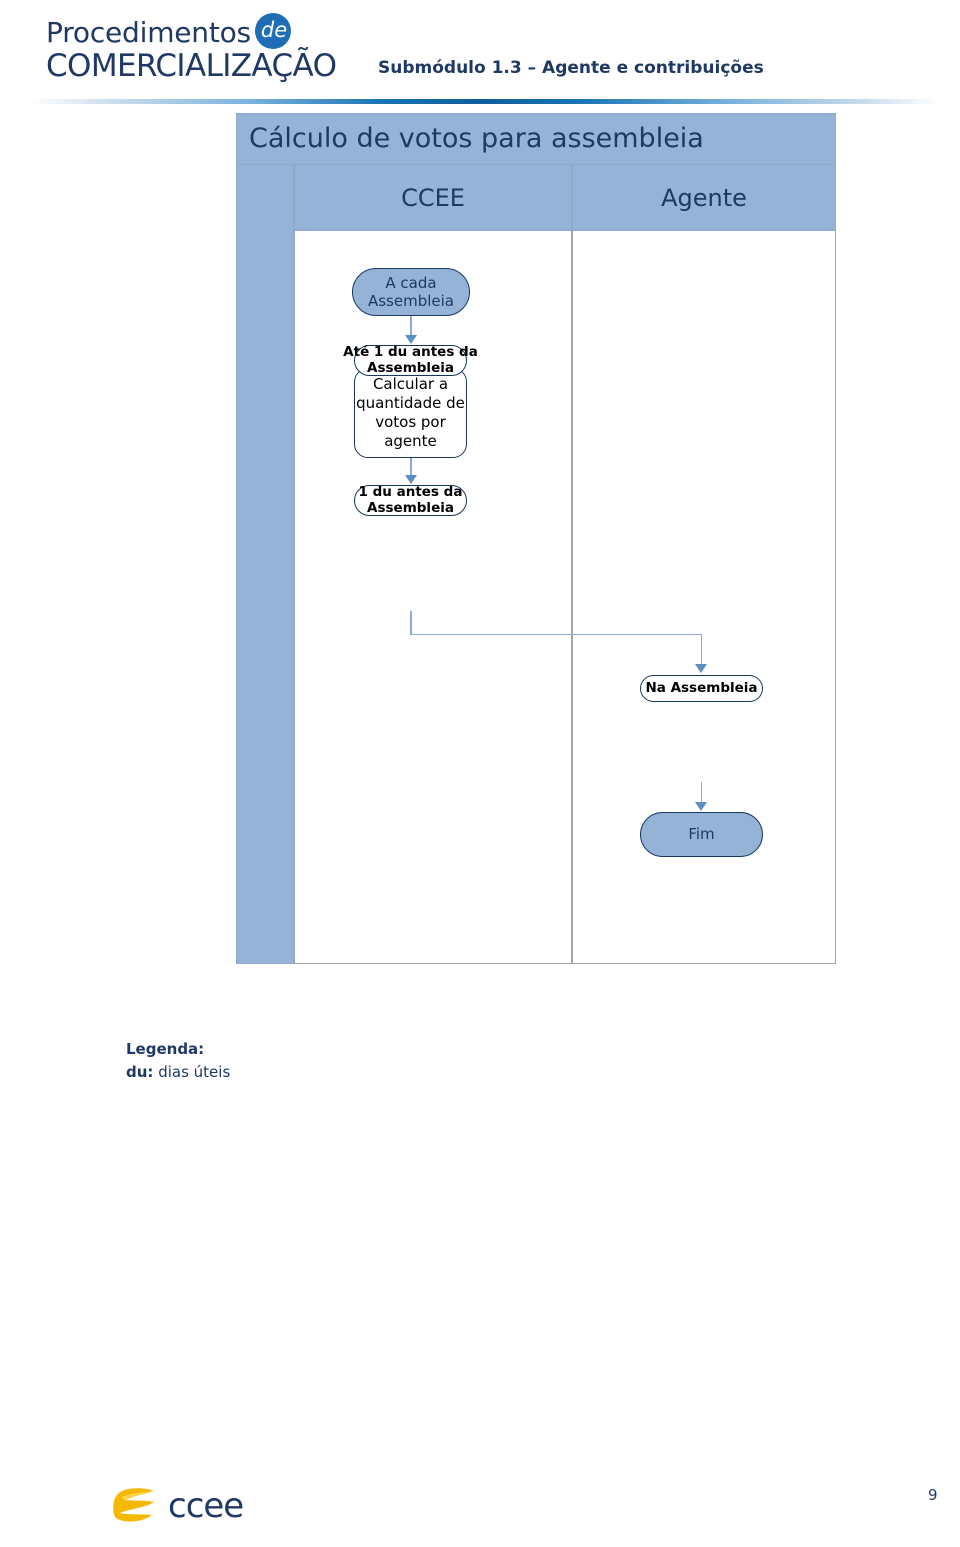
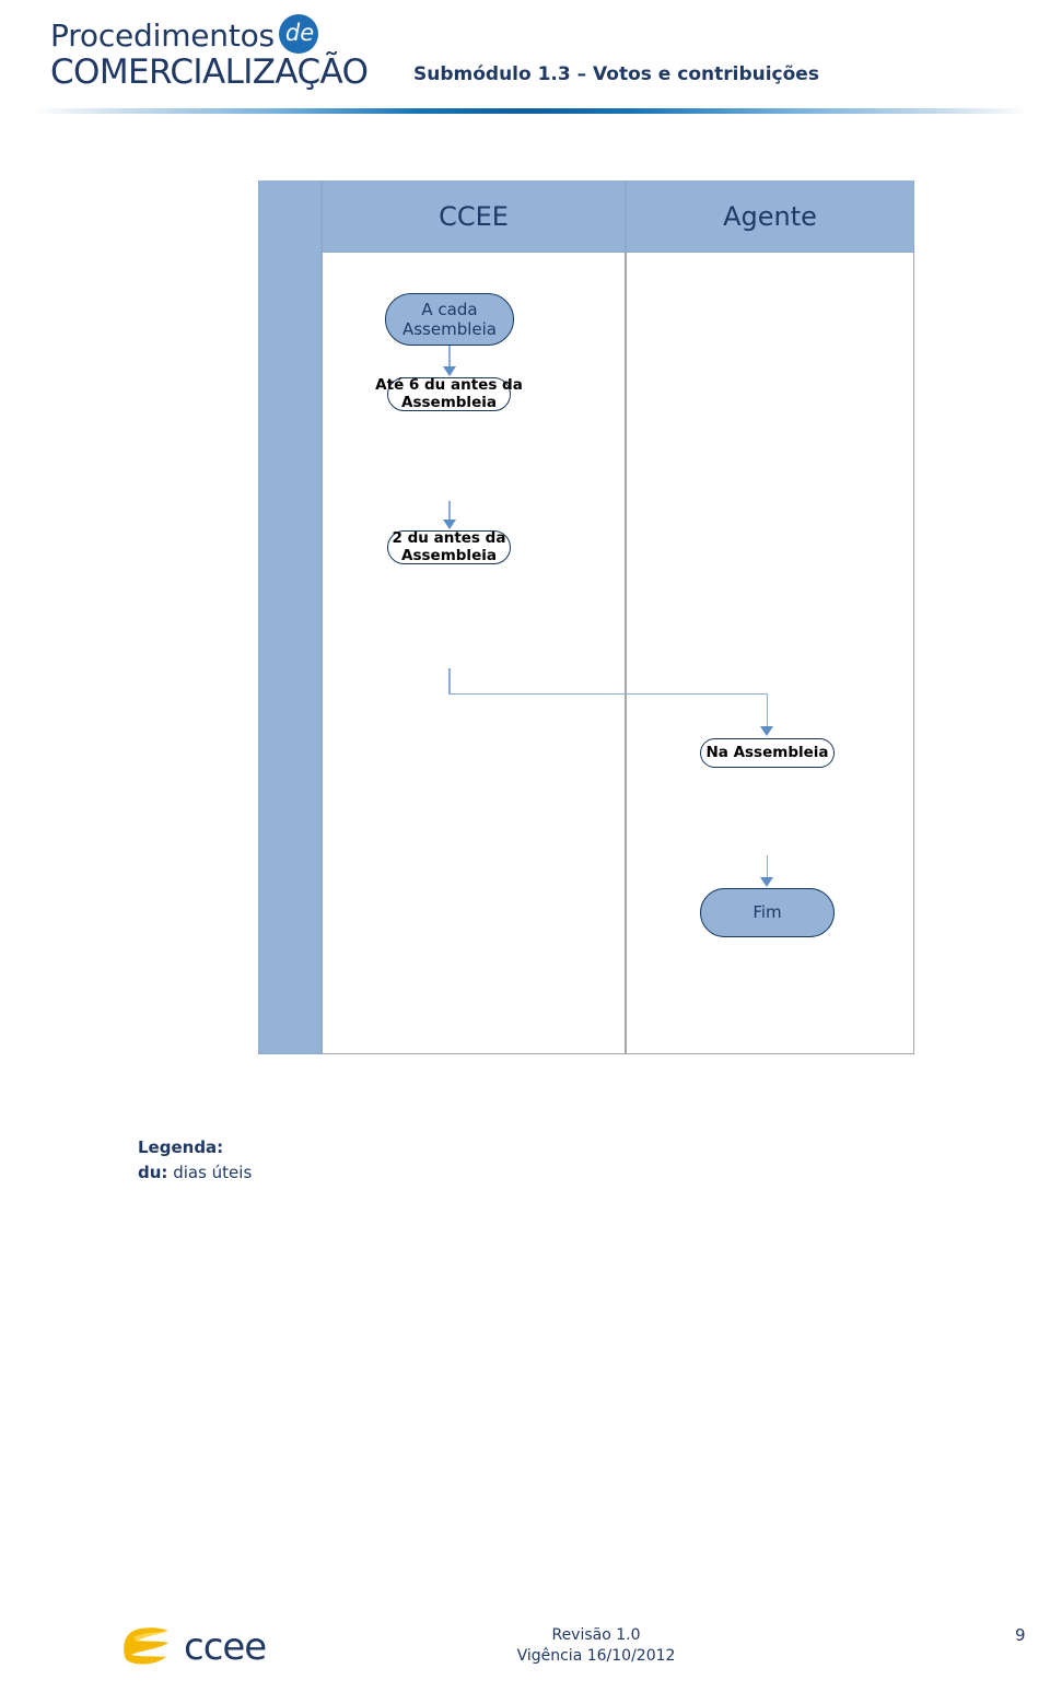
  Procedimentos
  de
  COMERCIALIZAÇÃO
- Submódulo 1.3 – Agente e contribuições
+ Submódulo 1.3 – Votos e contribuições
- Cálculo de votos para assembleia
  CCEE
  Agente
  A cada
  Assembleia
- Até 1 du antes da
+ Até 6 du antes da
  Assembleia
- Calcular a
- quantidade de
- votos por agente
- 1 du antes da
+ 2 du antes da
  Assembleia
  Na Assembleia
  Fim
  Legenda:
  du: dias úteis
  ccee
+ Revisão 1.0
+ Vigência 16/10/2012
  9
